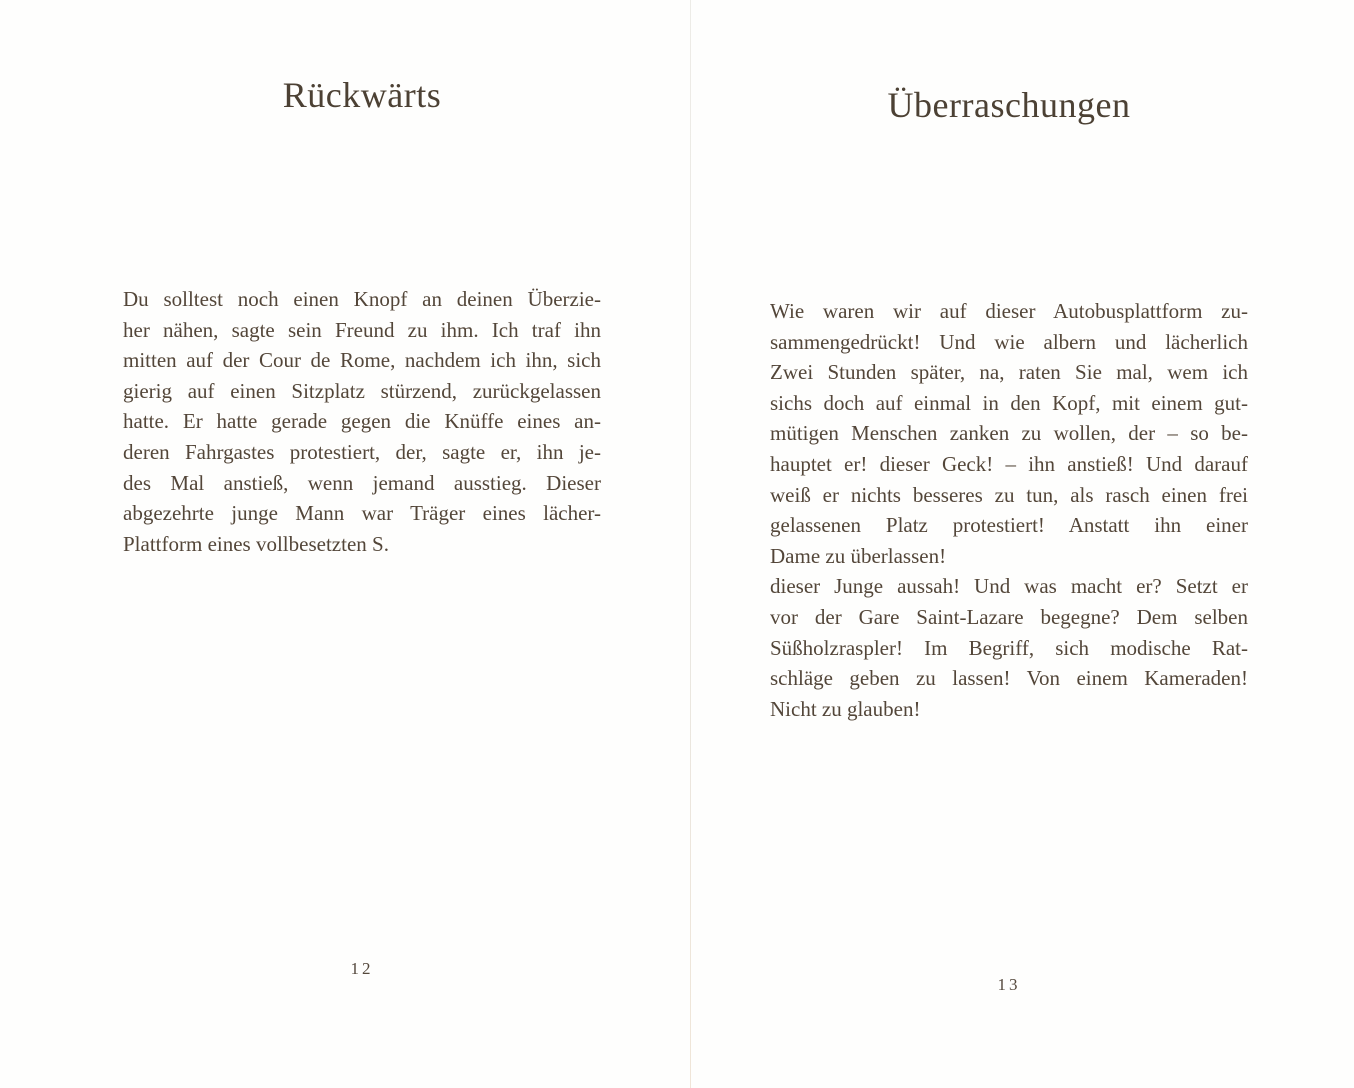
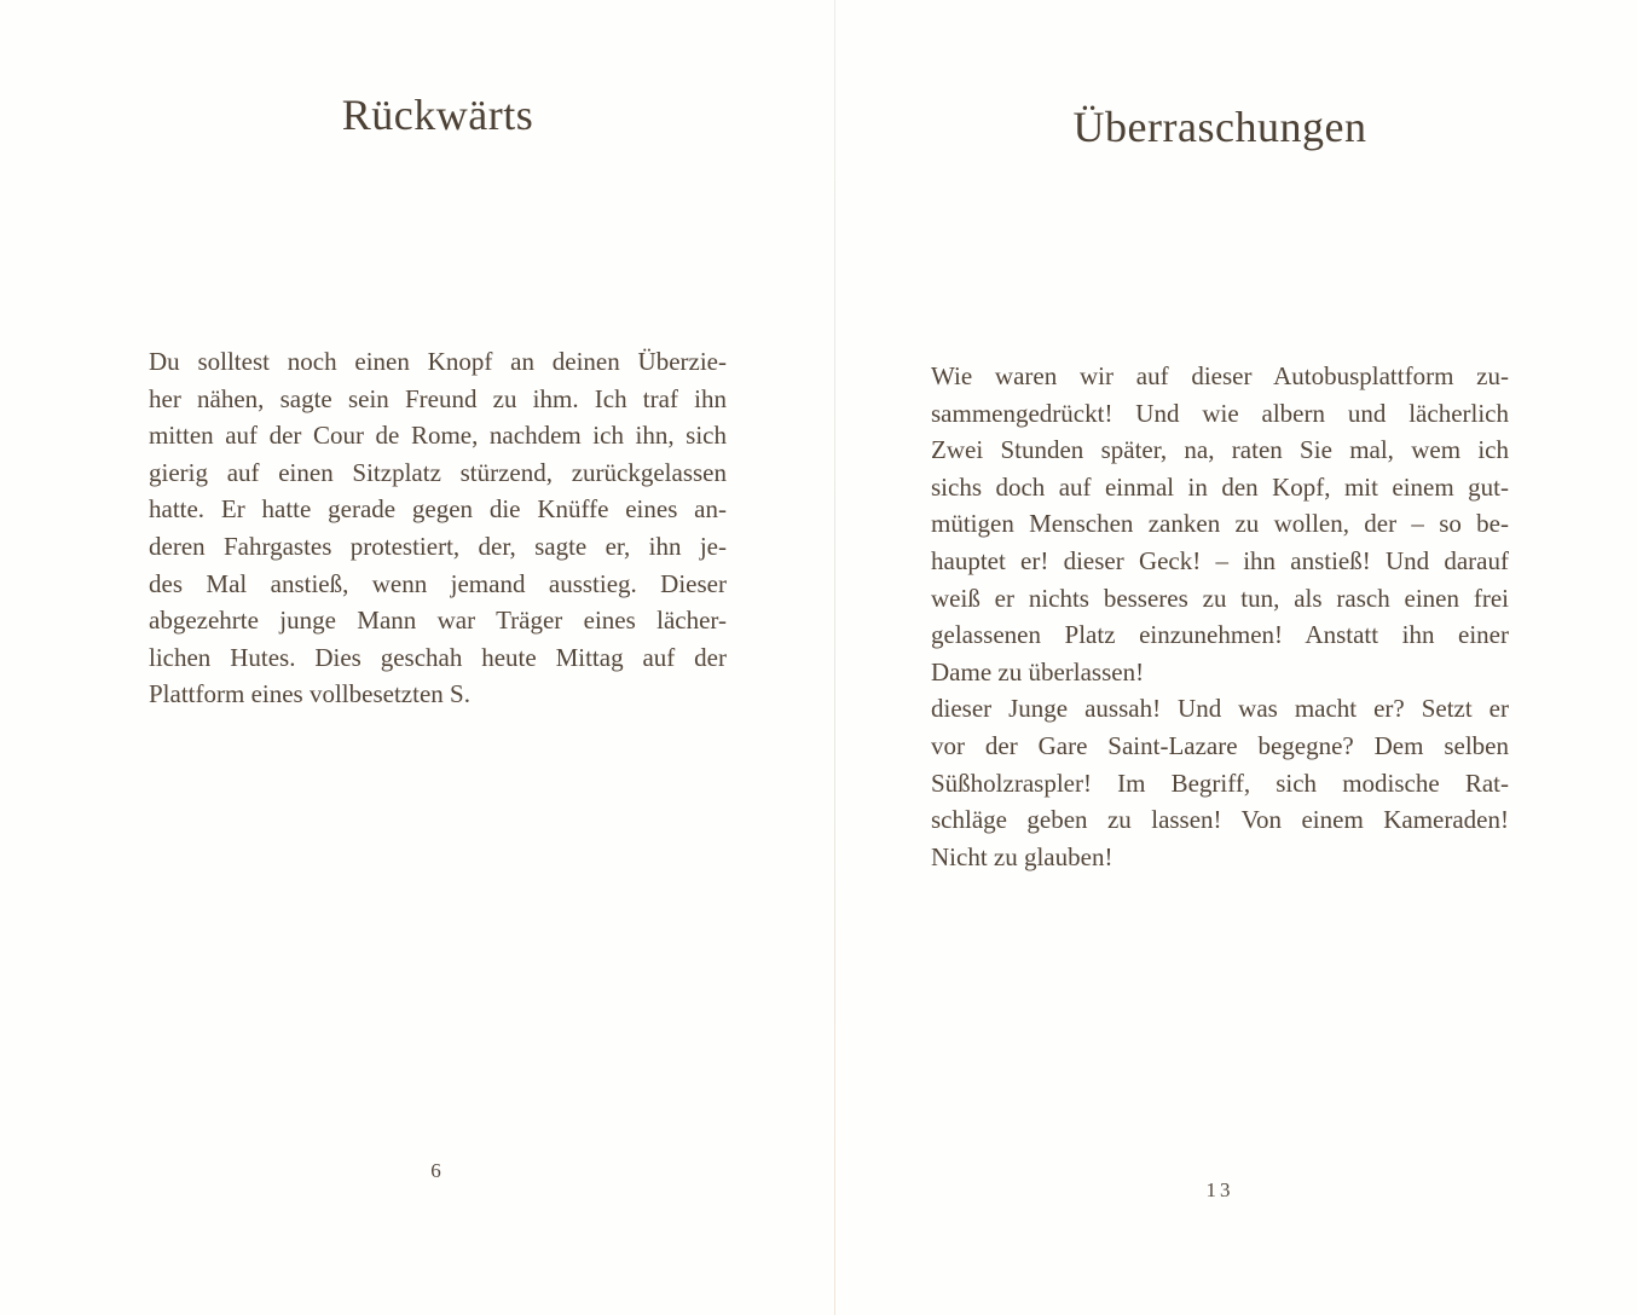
  Rückwärts
  Du solltest noch einen Knopf an deinen Überzie-
  her nähen, sagte sein Freund zu ihm. Ich traf ihn
  mitten auf der Cour de Rome, nachdem ich ihn, sich
  gierig auf einen Sitzplatz stürzend, zurückgelassen
  hatte. Er hatte gerade gegen die Knüffe eines an-
  deren Fahrgastes protestiert, der, sagte er, ihn je-
  des Mal anstieß, wenn jemand ausstieg. Dieser
  abgezehrte junge Mann war Träger eines lächer-
+ lichen Hutes. Dies geschah heute Mittag auf der
  Plattform eines vollbesetzten S.
- 12
+ 6
  Überraschungen
  Wie waren wir auf dieser Autobusplattform zu-
  sammengedrückt! Und wie albern und lächerlich
  Zwei Stunden später, na, raten Sie mal, wem ich
  sichs doch auf einmal in den Kopf, mit einem gut-
  mütigen Menschen zanken zu wollen, der – so be-
  hauptet er! dieser Geck! – ihn anstieß! Und darauf
  weiß er nichts besseres zu tun, als rasch einen frei
- gelassenen Platz protestiert! Anstatt ihn einer
+ gelassenen Platz einzunehmen! Anstatt ihn einer
  Dame zu überlassen!
  dieser Junge aussah! Und was macht er? Setzt er
  vor der Gare Saint-Lazare begegne? Dem selben
  Süßholzraspler! Im Begriff, sich modische Rat-
  schläge geben zu lassen! Von einem Kameraden!
  Nicht zu glauben!
  13
